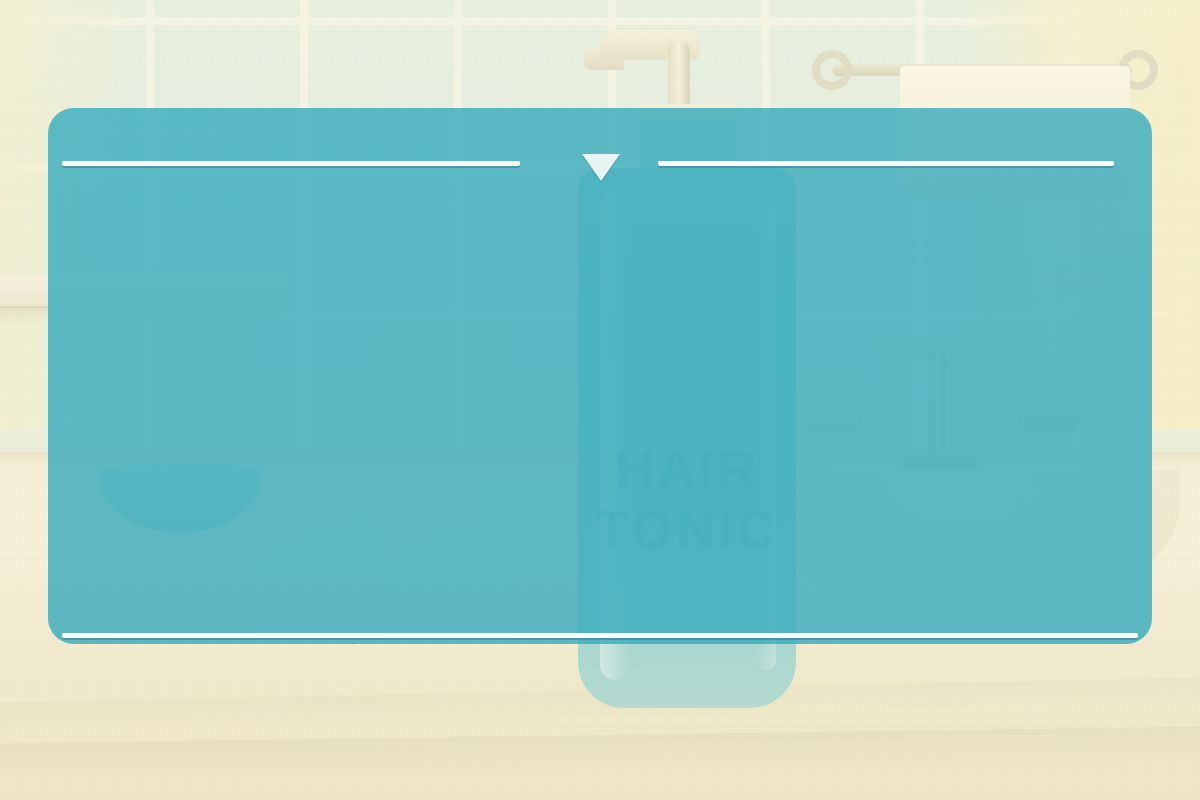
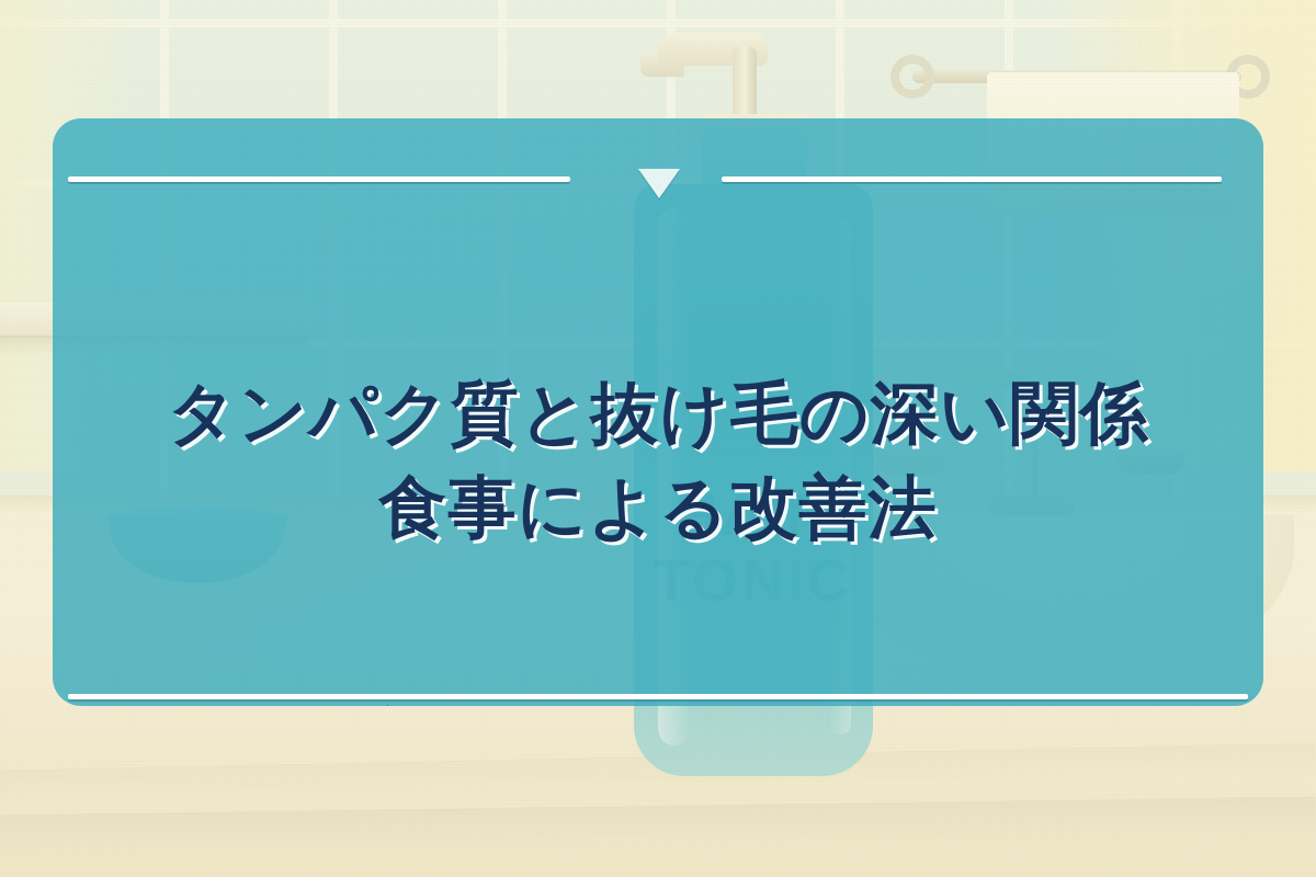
+ タンパク質と抜け毛の深い関係
+ 食事による改善法
